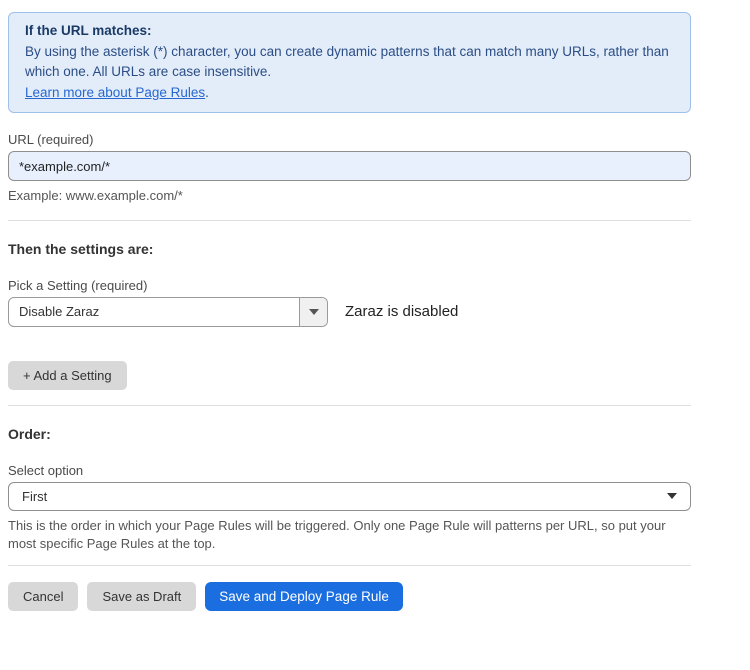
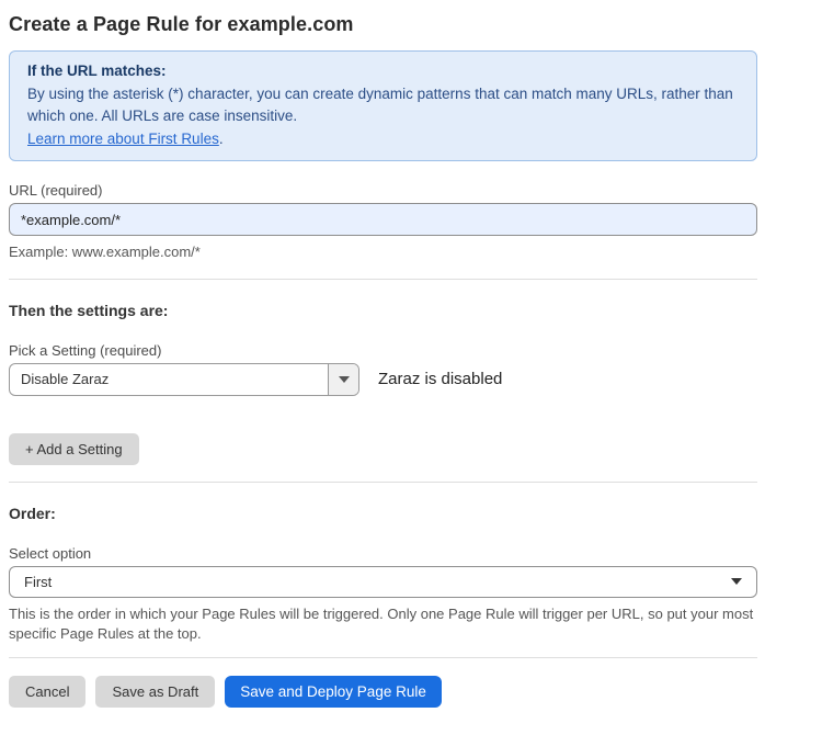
+ Create a Page Rule for example.com
  If the URL matches:
  By using the asterisk (*) character, you can create dynamic patterns that can match many URLs, rather than which one. All URLs are case insensitive.
- Learn more about Page Rules.
+ Learn more about First Rules.
  URL (required)
  *example.com/*
  Example: www.example.com/*
  Then the settings are:
  Pick a Setting (required)
  Disable Zaraz
  Zaraz is disabled
  + Add a Setting
  Order:
  Select option
  First
- This is the order in which your Page Rules will be triggered. Only one Page Rule will patterns per URL, so put your most specific Page Rules at the top.
+ This is the order in which your Page Rules will be triggered. Only one Page Rule will trigger per URL, so put your most specific Page Rules at the top.
  Cancel
  Save as Draft
  Save and Deploy Page Rule
